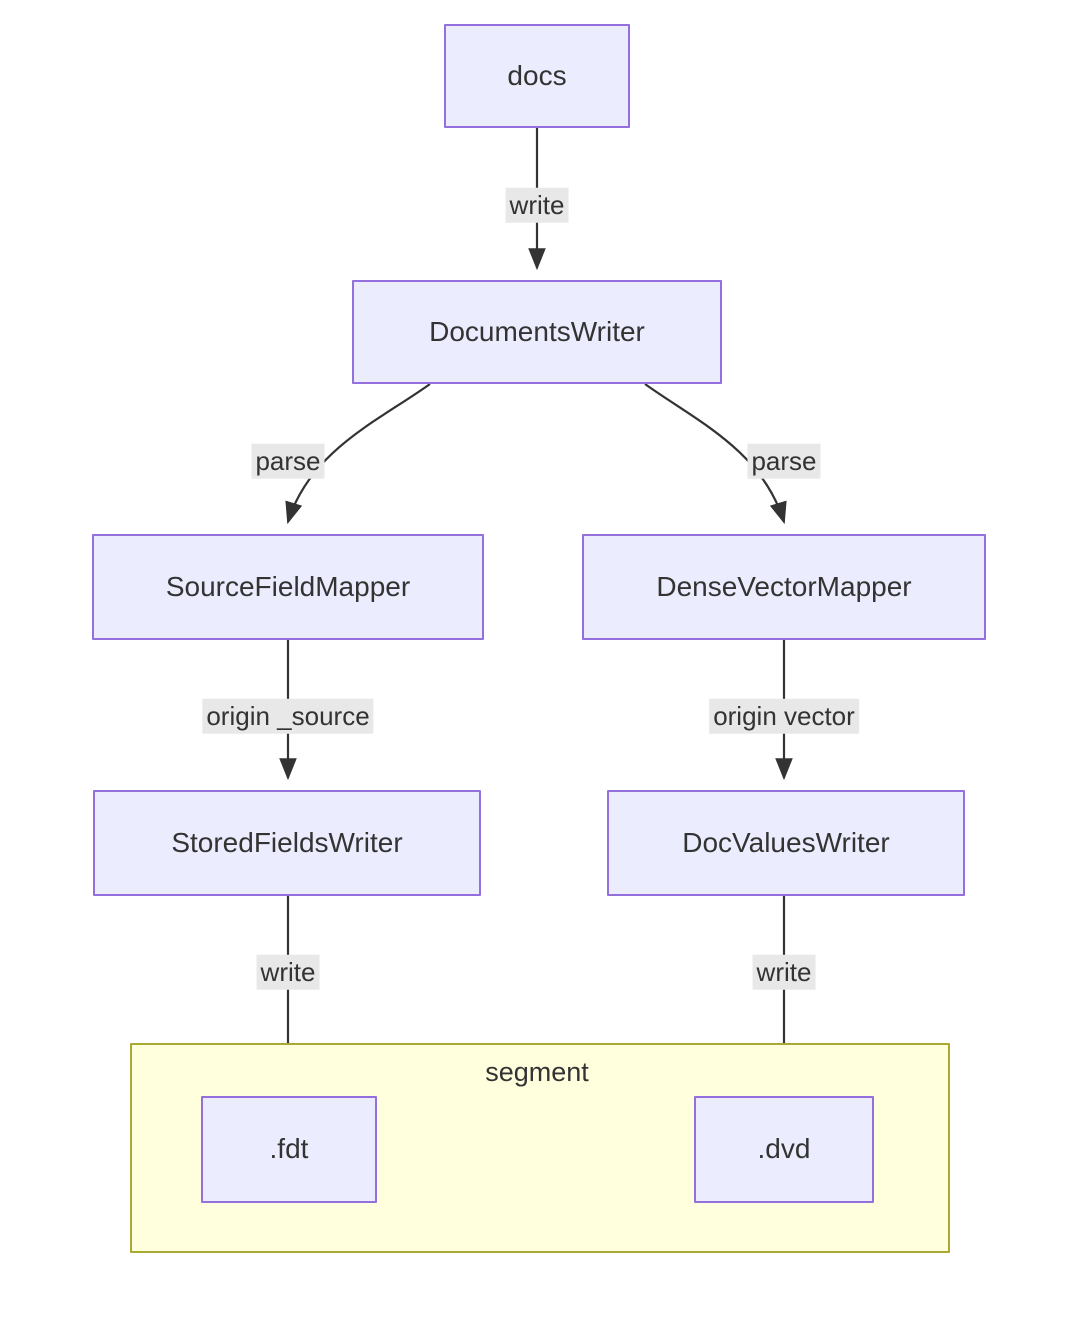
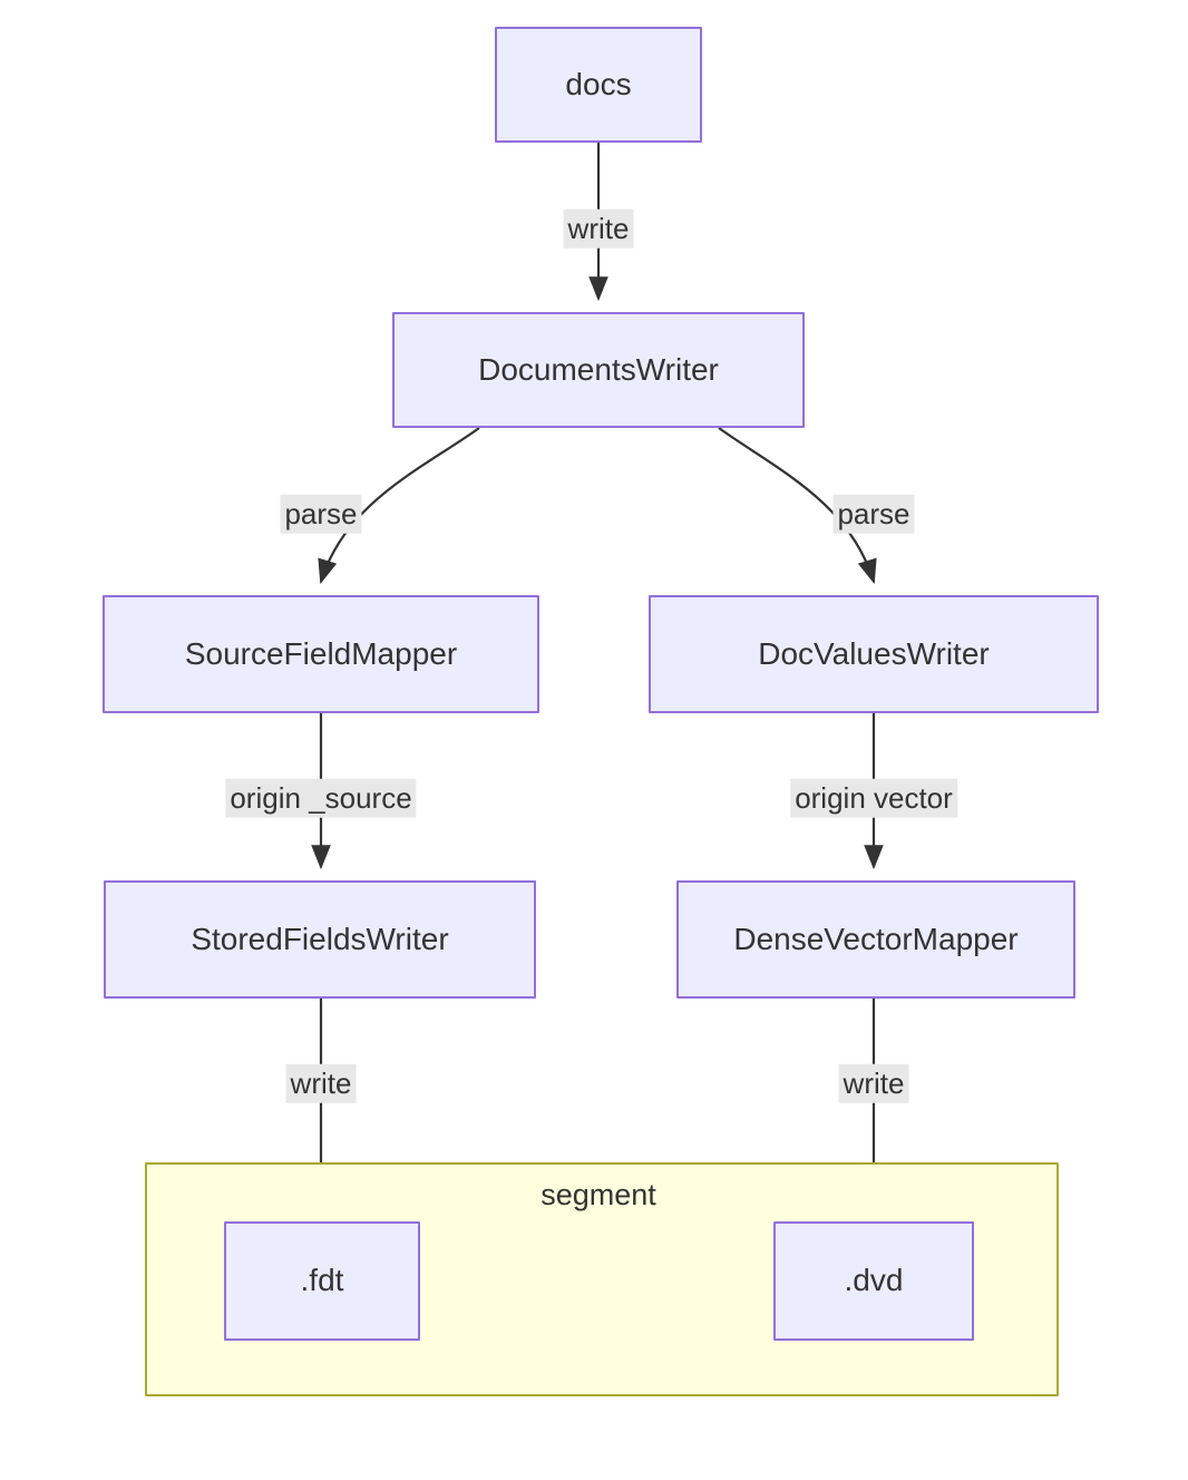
  segment
  docs
  DocumentsWriter
  SourceFieldMapper
- DenseVectorMapper
+ DocValuesWriter
  StoredFieldsWriter
- DocValuesWriter
+ DenseVectorMapper
  .fdt
  .dvd
  write
  parse
  parse
  origin _source
  origin vector
  write
  write
